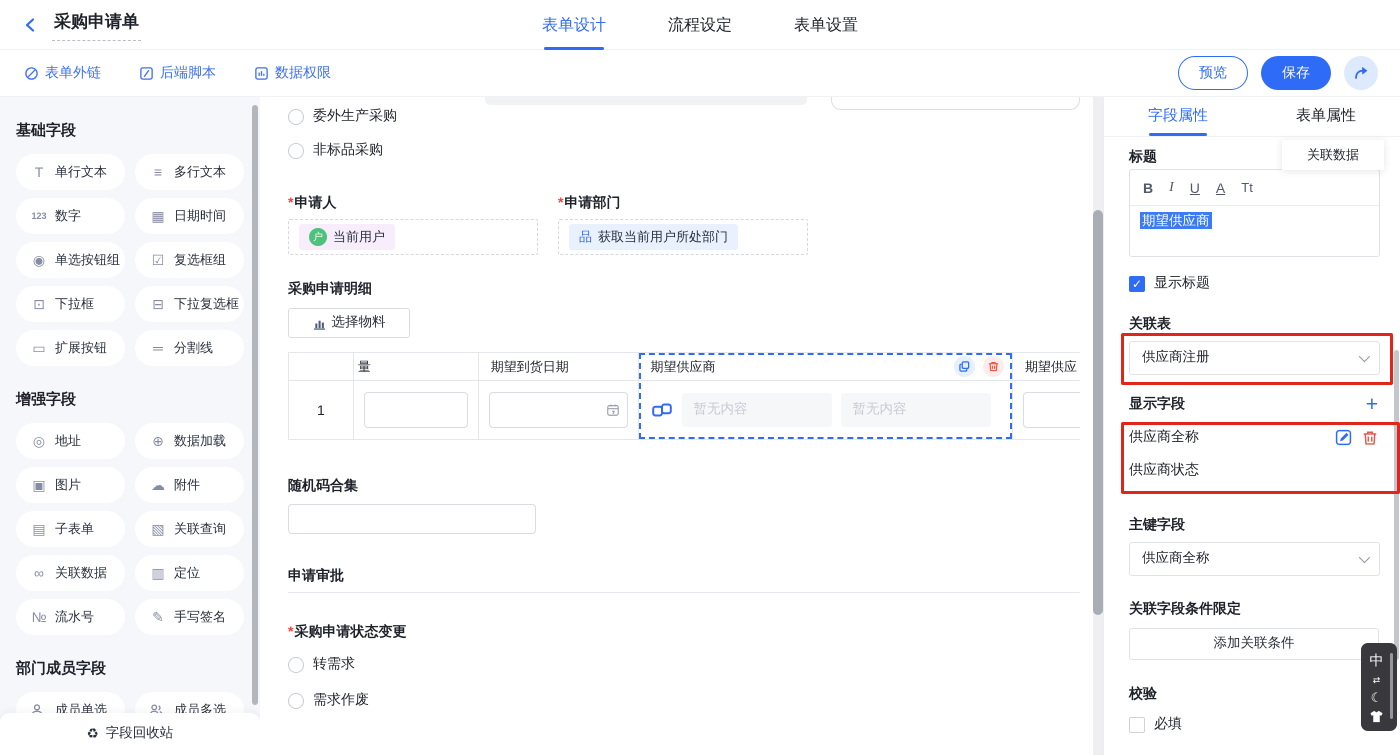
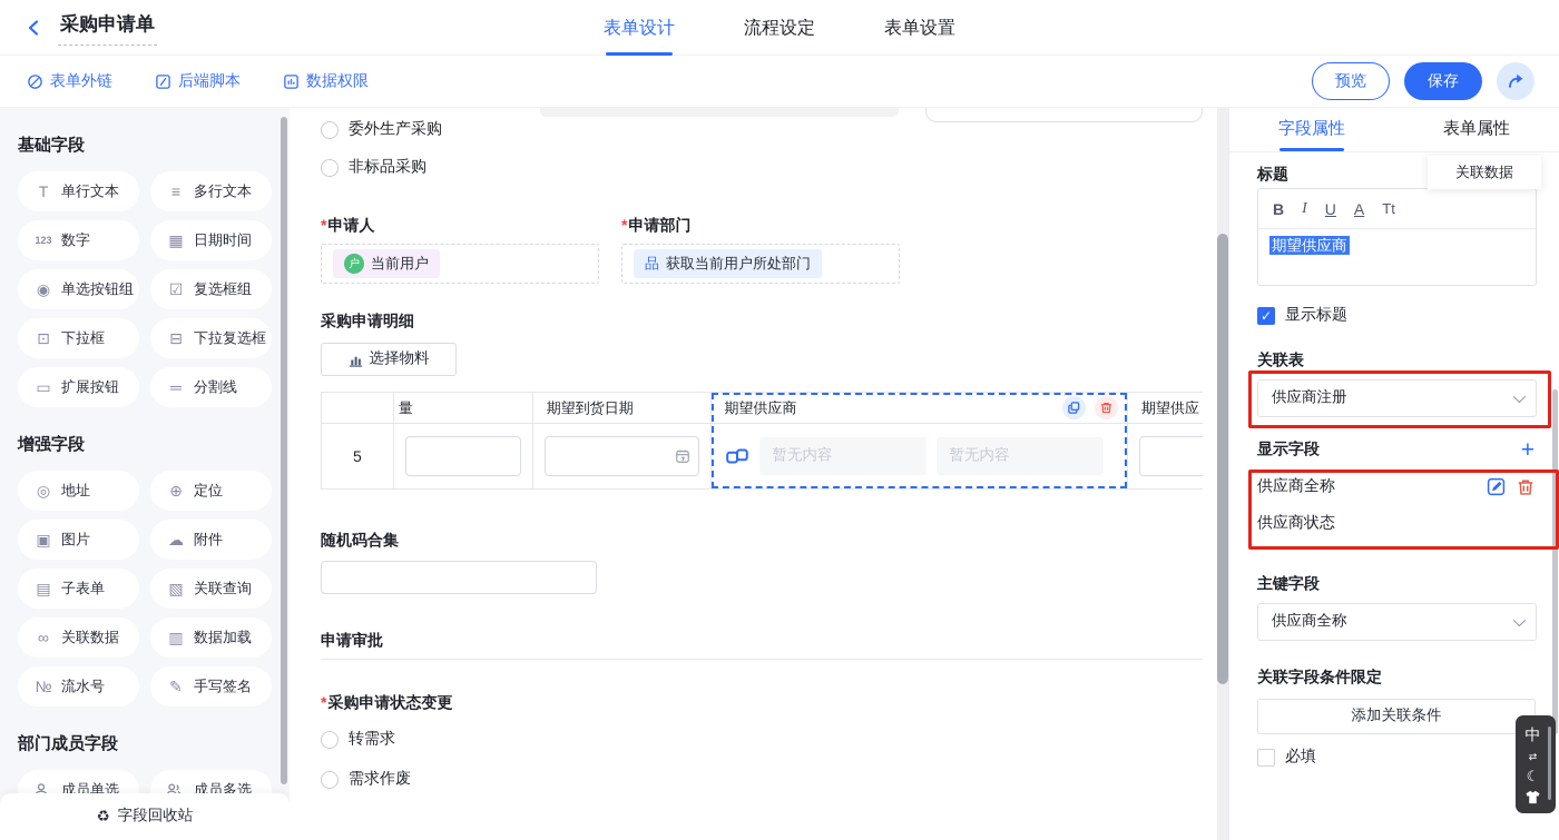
  采购申请单
  表单设计
  流程设定
  表单设置
  表单外链
  后端脚本
  数据权限
  预览
  保存
  基础字段
  T
  单行文本
  ≡
  多行文本
  123
  数字
  ▦
  日期时间
  ◉
  单选按钮组
  ☑
  复选框组
  ⊡
  下拉框
  ⊟
  下拉复选框
  ▭
  扩展按钮
  ═
  分割线
  增强字段
  ◎
  地址
  ⊕
- 数据加载
+ 定位
  ▣
  图片
  ☁
  附件
  ▤
  子表单
  ▧
  关联查询
  ∞
  关联数据
  ▥
- 定位
+ 数据加载
  №
  流水号
  ✎
  手写签名
  部门成员字段
  成员单选
  成员多选
  ♻
  字段回收站
  委外生产采购
  非标品采购
  *申请人
  户
  当前用户
  *申请部门
  品
  获取当前用户所处部门
  采购申请明细
  选择物料
- 1
+ 5
  量
  期望到货日期
  期望供应商
  暂无内容
  暂无内容
  期望供应
  随机码合集
  申请审批
  *采购申请状态变更
  转需求
  需求作废
  字段属性
  表单属性
  关联数据
  标题
  B
  I
  U
  A
  Tt
  期望供应商
  ✓
  显示标题
  关联表
  供应商注册
  显示字段
  +
  供应商全称
  供应商状态
  主键字段
  供应商全称
  关联字段条件限定
  添加关联条件
- 校验
  必填
  中
  ⇄
  ☾
